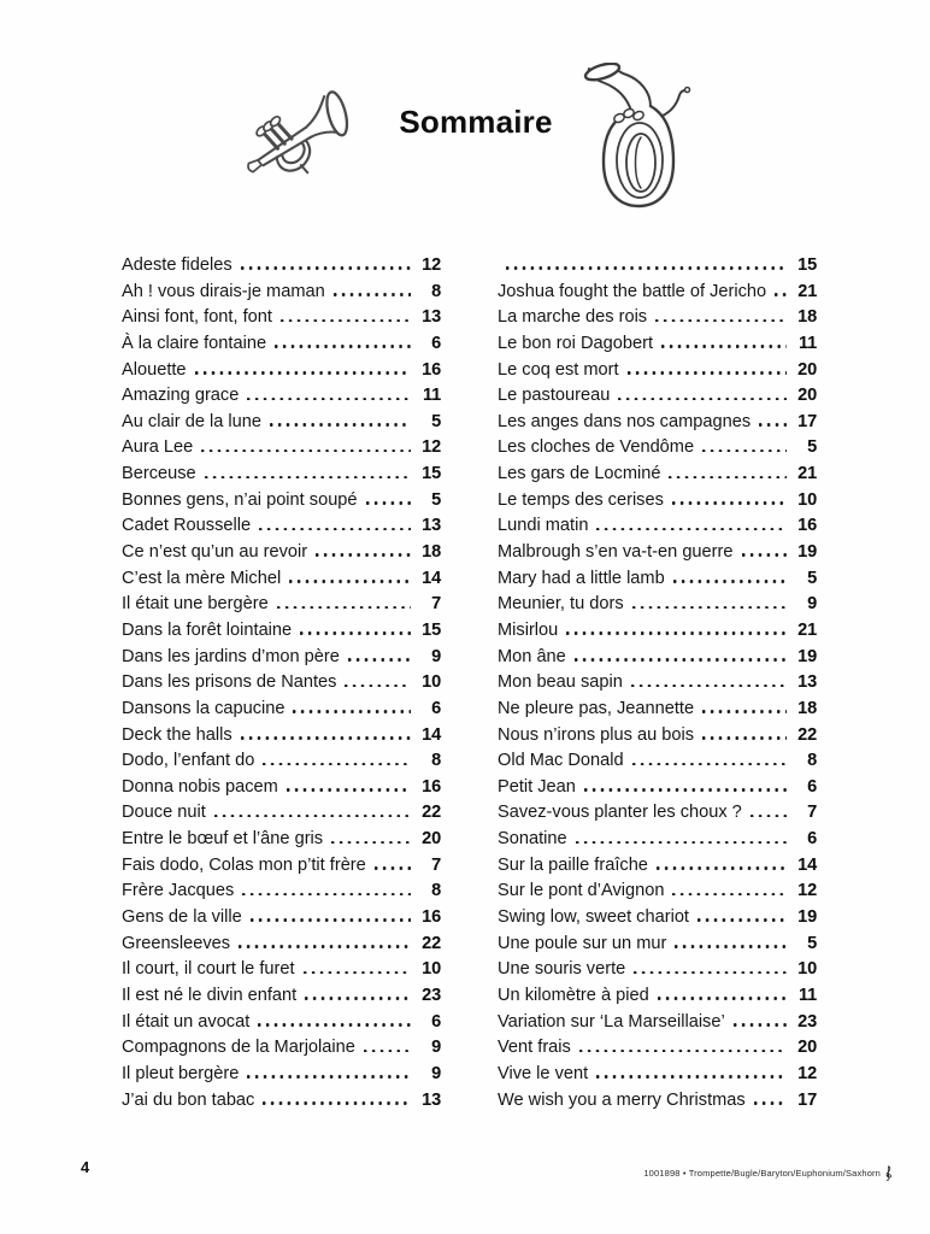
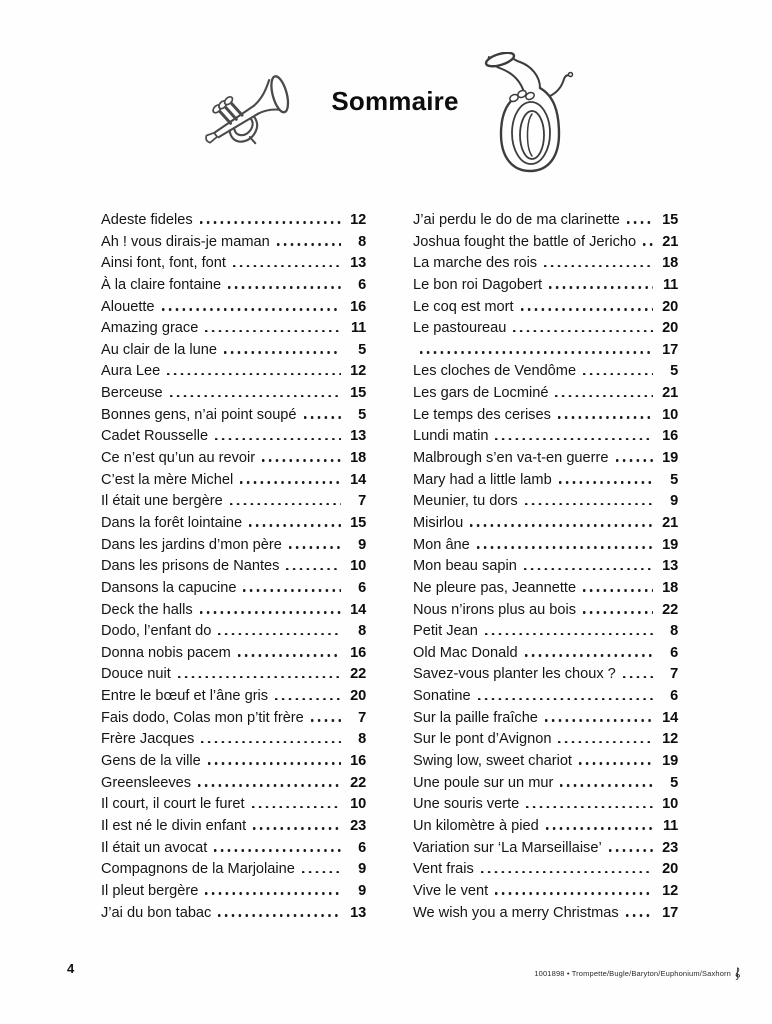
  Sommaire
  Adeste fideles
  12
  Ah ! vous dirais-je maman
  8
  Ainsi font, font, font
  13
  À la claire fontaine
  6
  Alouette
  16
  Amazing grace
  11
  Au clair de la lune
  5
  Aura Lee
  12
  Berceuse
  15
  Bonnes gens, n’ai point soupé
  5
  Cadet Rousselle
  13
  Ce n’est qu’un au revoir
  18
  C’est la mère Michel
  14
  Il était une bergère
  7
  Dans la forêt lointaine
  15
  Dans les jardins d’mon père
  9
  Dans les prisons de Nantes
  10
  Dansons la capucine
  6
  Deck the halls
  14
  Dodo, l’enfant do
  8
  Donna nobis pacem
  16
  Douce nuit
  22
  Entre le bœuf et l’âne gris
  20
  Fais dodo, Colas mon p’tit frère
  7
  Frère Jacques
  8
  Gens de la ville
  16
  Greensleeves
  22
  Il court, il court le furet
  10
  Il est né le divin enfant
  23
  Il était un avocat
  6
  Compagnons de la Marjolaine
  9
  Il pleut bergère
  9
  J’ai du bon tabac
  13
+ J’ai perdu le do de ma clarinette
  15
  Joshua fought the battle of Jericho
  21
  La marche des rois
  18
  Le bon roi Dagobert
  11
  Le coq est mort
  20
  Le pastoureau
  20
- Les anges dans nos campagnes
  17
  Les cloches de Vendôme
  5
  Les gars de Locminé
  21
  Le temps des cerises
  10
  Lundi matin
  16
  Malbrough s’en va-t-en guerre
  19
  Mary had a little lamb
  5
  Meunier, tu dors
  9
  Misirlou
  21
  Mon âne
  19
  Mon beau sapin
  13
  Ne pleure pas, Jeannette
  18
  Nous n’irons plus au bois
  22
- Old Mac Donald
+ Petit Jean
  8
- Petit Jean
+ Old Mac Donald
  6
  Savez-vous planter les choux ?
  7
  Sonatine
  6
  Sur la paille fraîche
  14
  Sur le pont d’Avignon
  12
  Swing low, sweet chariot
  19
  Une poule sur un mur
  5
  Une souris verte
  10
  Un kilomètre à pied
  11
  Variation sur ‘La Marseillaise’
  23
  Vent frais
  20
  Vive le vent
  12
  We wish you a merry Christmas
  17
  4
  1001898 • Trompette/Bugle/Baryton/Euphonium/Saxhorn
